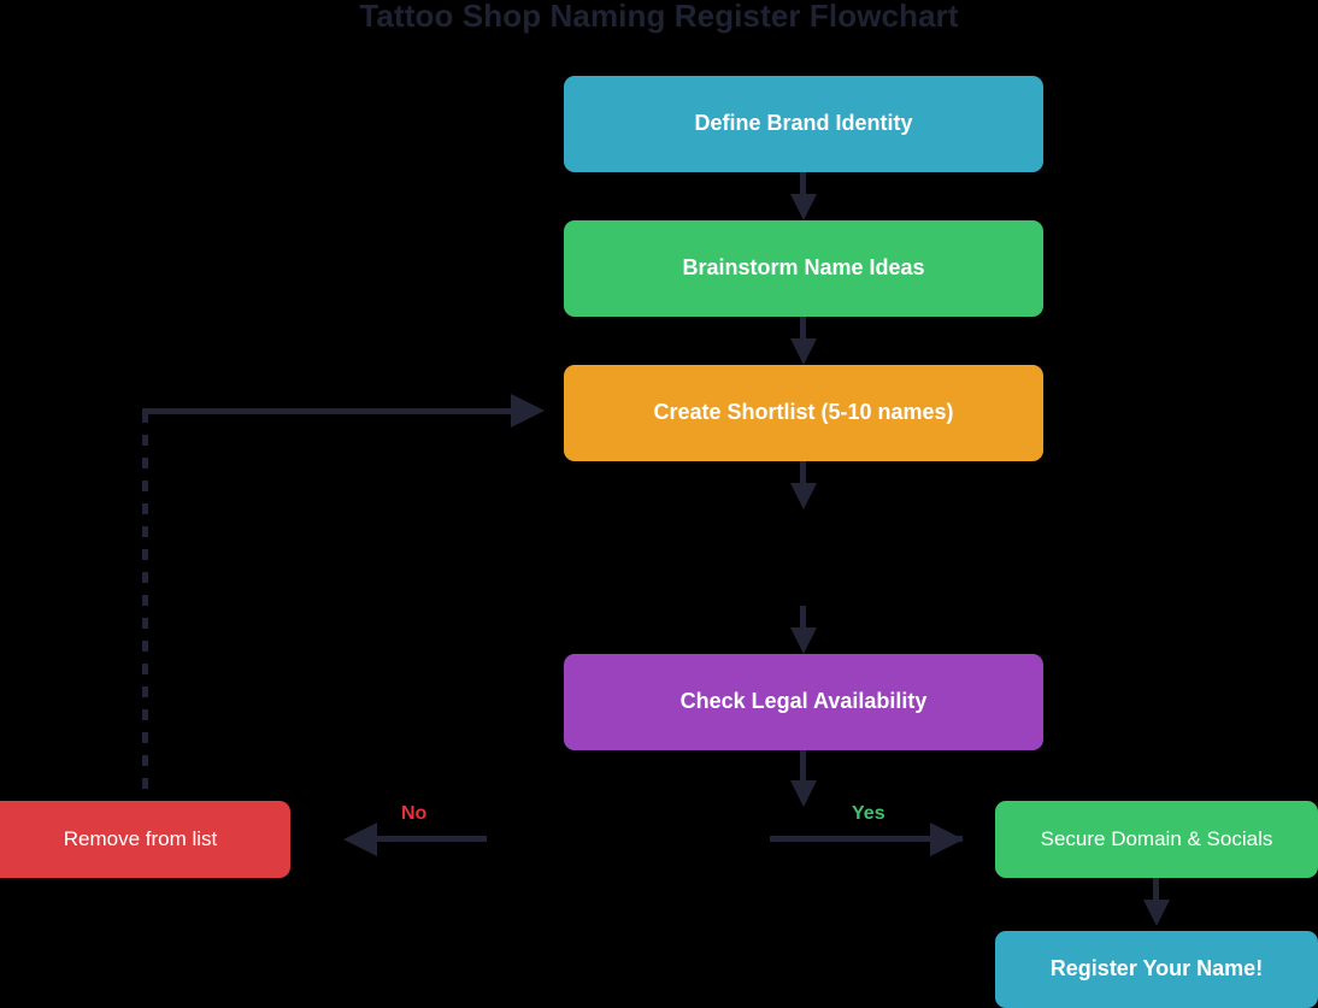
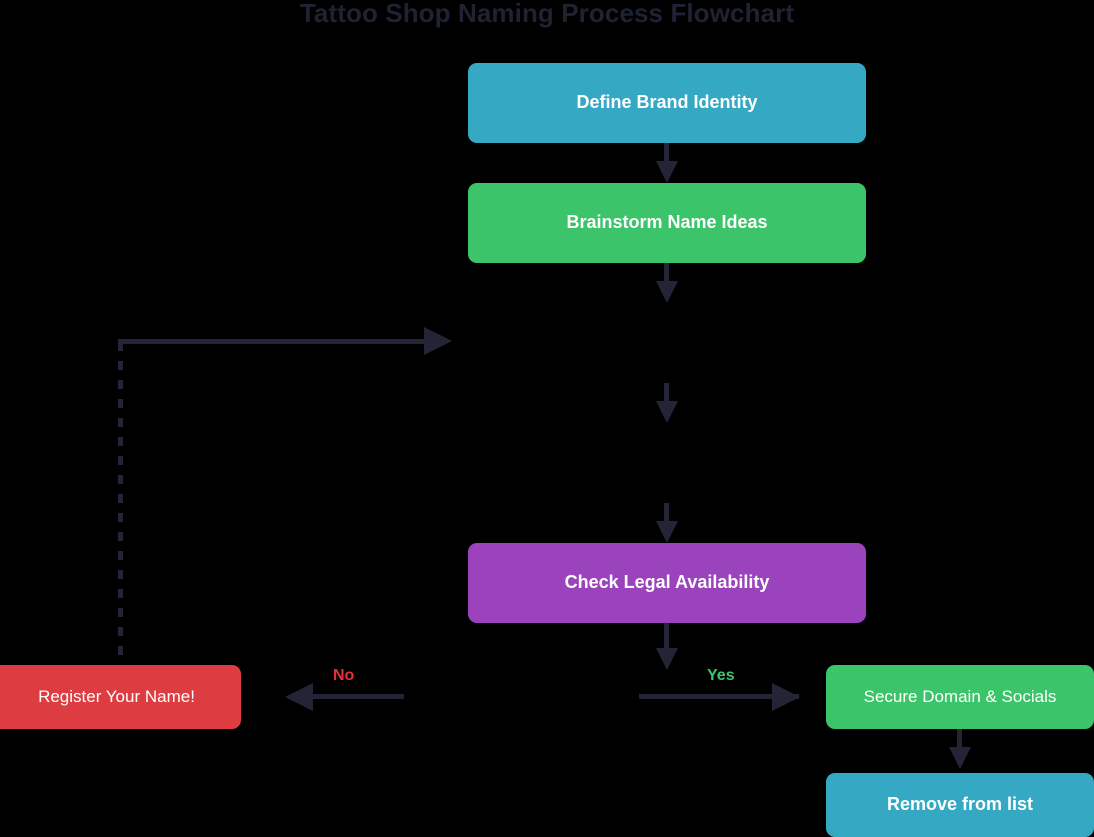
- Tattoo Shop Naming Register Flowchart
+ Tattoo Shop Naming Process Flowchart
  Define Brand Identity
  Brainstorm Name Ideas
- Create Shortlist (5-10 names)
  Check Legal Availability
- Remove from list
+ Register Your Name!
  Secure Domain & Socials
- Register Your Name!
+ Remove from list
  No
  Yes
